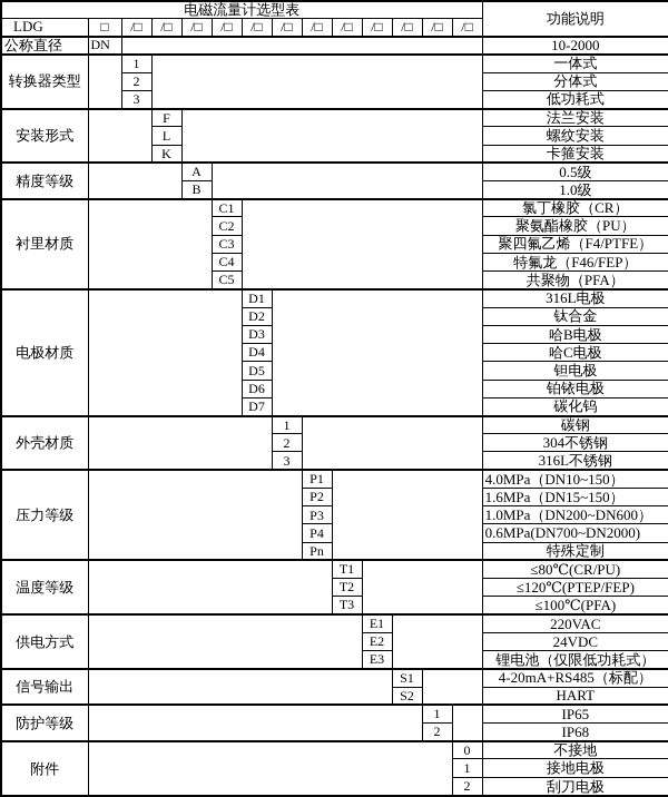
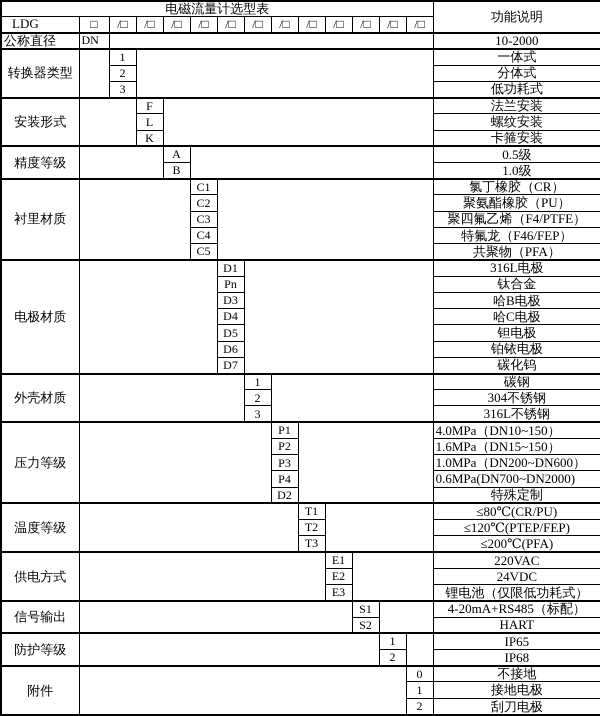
  电磁流量计选型表	功能说明
  LDG	□	/□	/□	/□	/□	/□	/□	/□	/□	/□	/□	/□	/□
  公称直径	DN		10-2000
  转换器类型		1		一体式
  2	分体式
  3	低功耗式
  安装形式		F		法兰安装
  L	螺纹安装
  K	卡箍安装
  精度等级		A		0.5级
  B	1.0级
  衬里材质		C1		氯丁橡胶（CR）
  C2	聚氨酯橡胶（PU）
  C3	聚四氟乙烯（F4/PTFE）
  C4	特氟龙（F46/FEP）
  C5	共聚物（PFA）
  电极材质		D1		316L电极
- D2	钛合金
+ Pn	钛合金
  D3	哈B电极
  D4	哈C电极
  D5	钽电极
  D6	铂铱电极
  D7	碳化钨
  外壳材质		1		碳钢
  2	304不锈钢
  3	316L不锈钢
  压力等级		P1		4.0MPa（DN10~150）
  P2	1.6MPa（DN15~150）
  P3	1.0MPa（DN200~DN600）
  P4	0.6MPa(DN700~DN2000)
- Pn	特殊定制
+ D2	特殊定制
  温度等级		T1		≤80℃(CR/PU)
  T2	≤120℃(PTEP/FEP)
- T3	≤100℃(PFA)
+ T3	≤200℃(PFA)
  供电方式		E1		220VAC
  E2	24VDC
  E3	锂电池（仅限低功耗式）
  信号输出		S1		4-20mA+RS485（标配）
  S2	HART
  防护等级		1		IP65
  2	IP68
  附件		0	不接地
  1	接地电极
  2	刮刀电极
